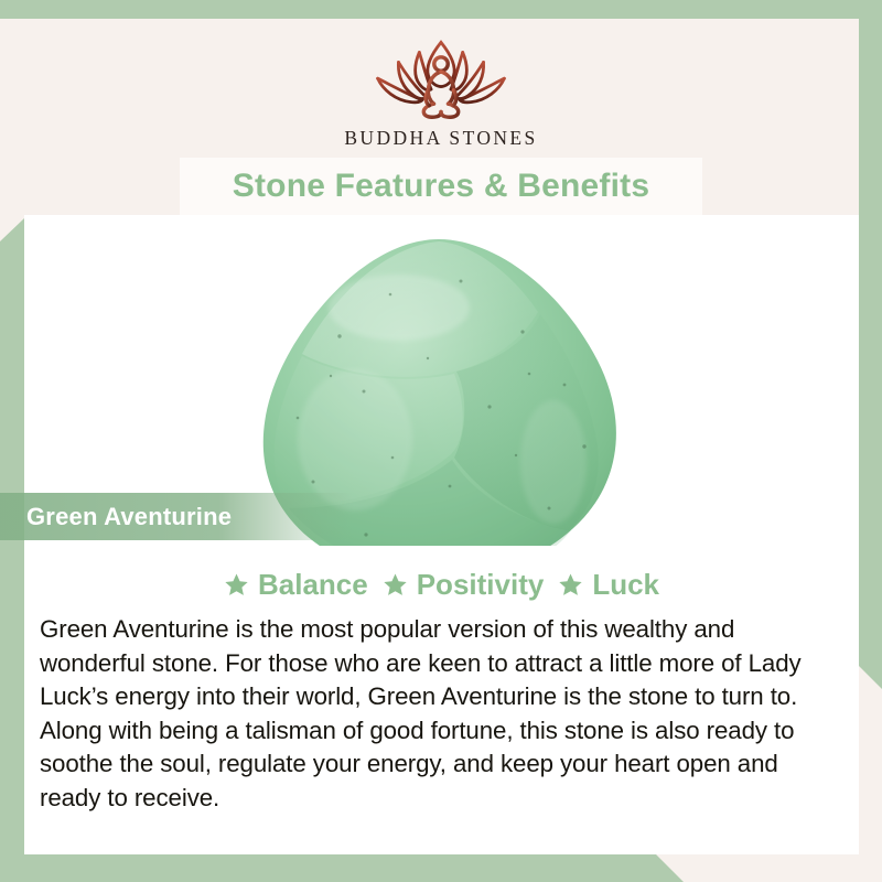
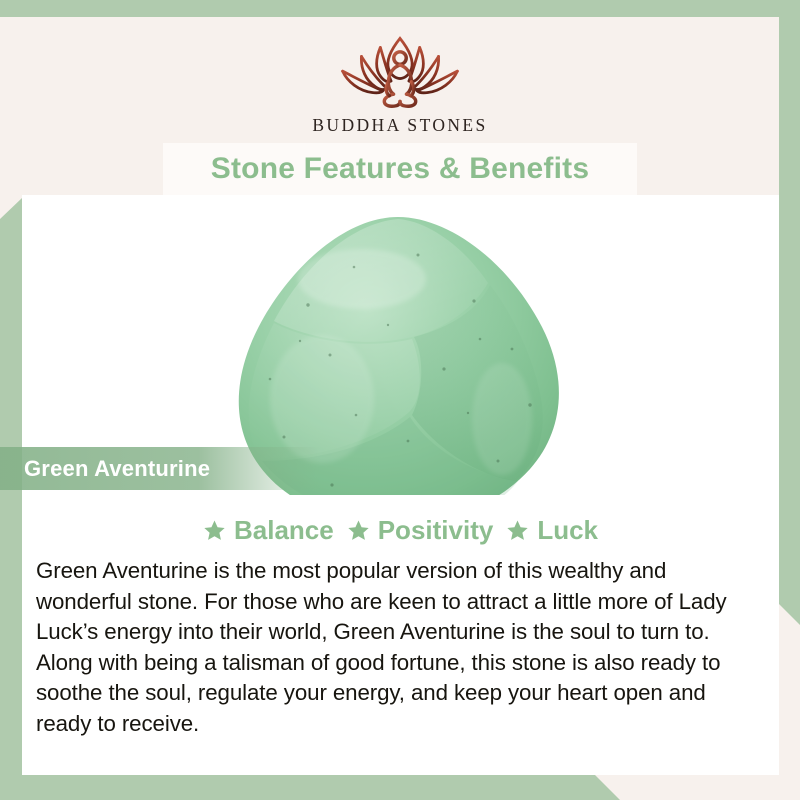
  BUDDHA STONES
  Green Aventurine
  Balance
  Positivity
  Luck
- Green Aventurine is the most popular version of this wealthy and wonderful stone. For those who are keen to attract a little more of Lady Luck’s energy into their world, Green Aventurine is the stone to turn to. Along with being a talisman of good fortune, this stone is also ready to soothe the soul, regulate your energy, and keep your heart open and ready to receive.
+ Green Aventurine is the most popular version of this wealthy and wonderful stone. For those who are keen to attract a little more of Lady Luck’s energy into their world, Green Aventurine is the soul to turn to. Along with being a talisman of good fortune, this stone is also ready to soothe the soul, regulate your energy, and keep your heart open and ready to receive.
  Stone Features & Benefits
